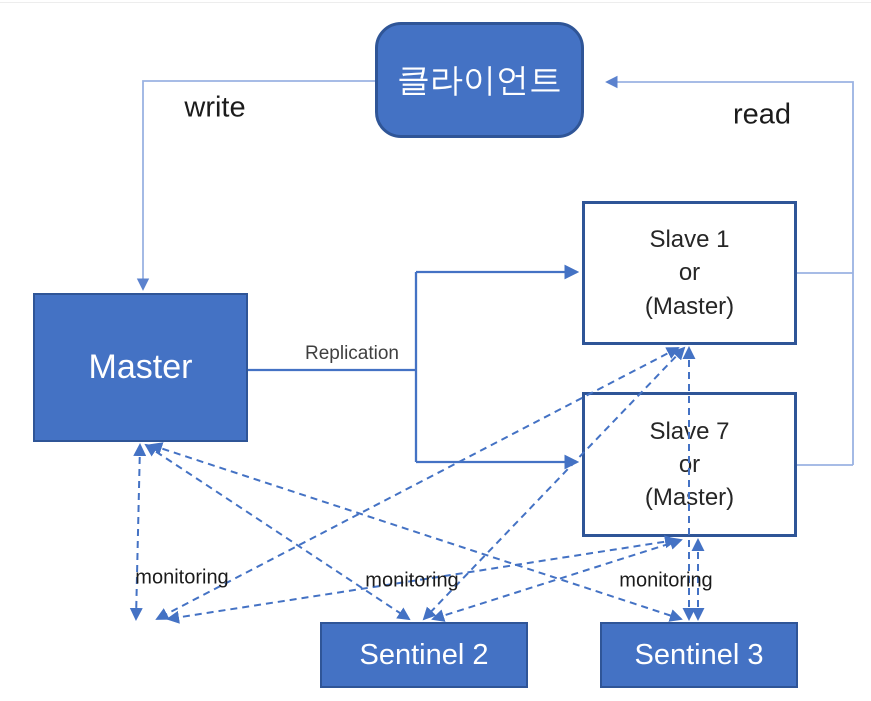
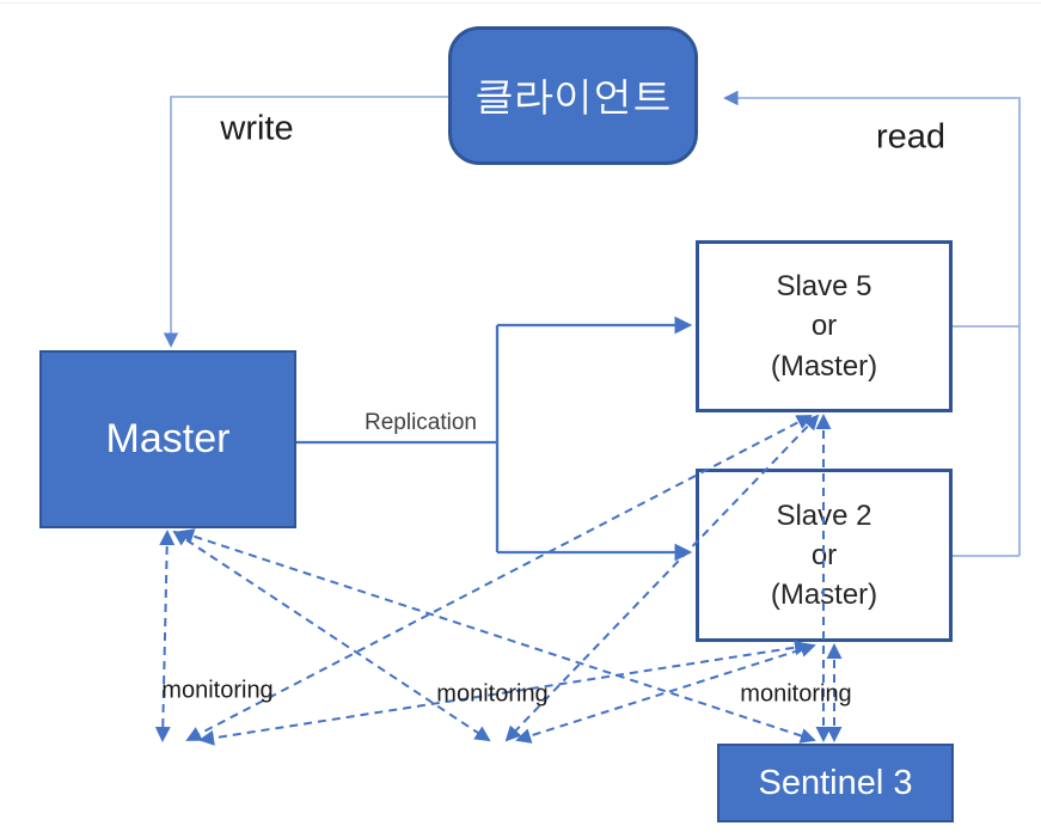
  클라이언트
  Master
- Slave 1
+ Slave 5
  or
  (Master)
- Slave 7
+ Slave 2
  or
  (Master)
- Sentinel 2
  Sentinel 3
  write
  read
  Replication
  monitoring
  monitoring
  monitoring
